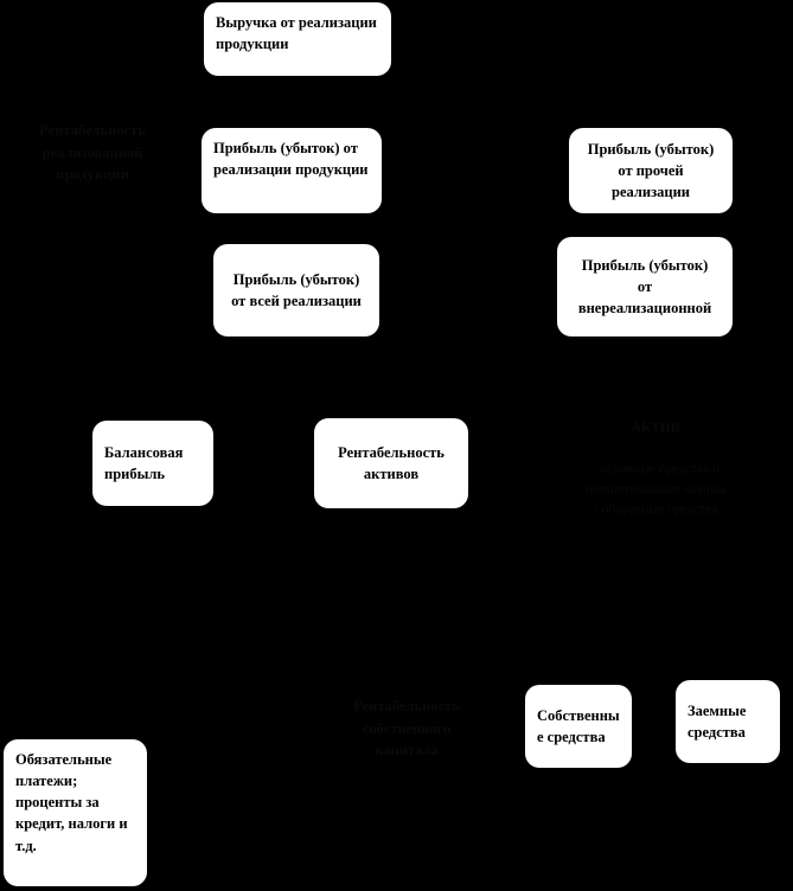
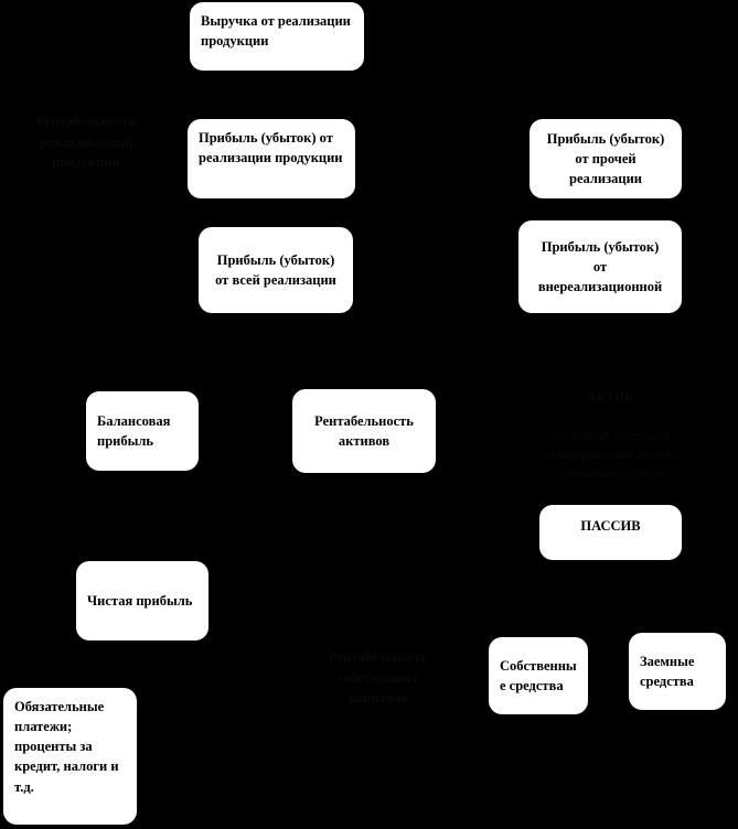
  Выручка от реализации продукции
  Прибыль (убыток) от реализации продукции
  Прибыль (убыток)
  от прочей
  реализации
  Прибыль (убыток)
  от всей реализации
  Прибыль (убыток)
  от
  внереализационной
  Балансовая
  прибыль
  Рентабельность
  активов
+ ПАССИВ
+ Чистая прибыль
  Обязательные платежи; проценты за кредит, налоги и т.д.
  Собственны
  е средства
  Заемные
  средства
